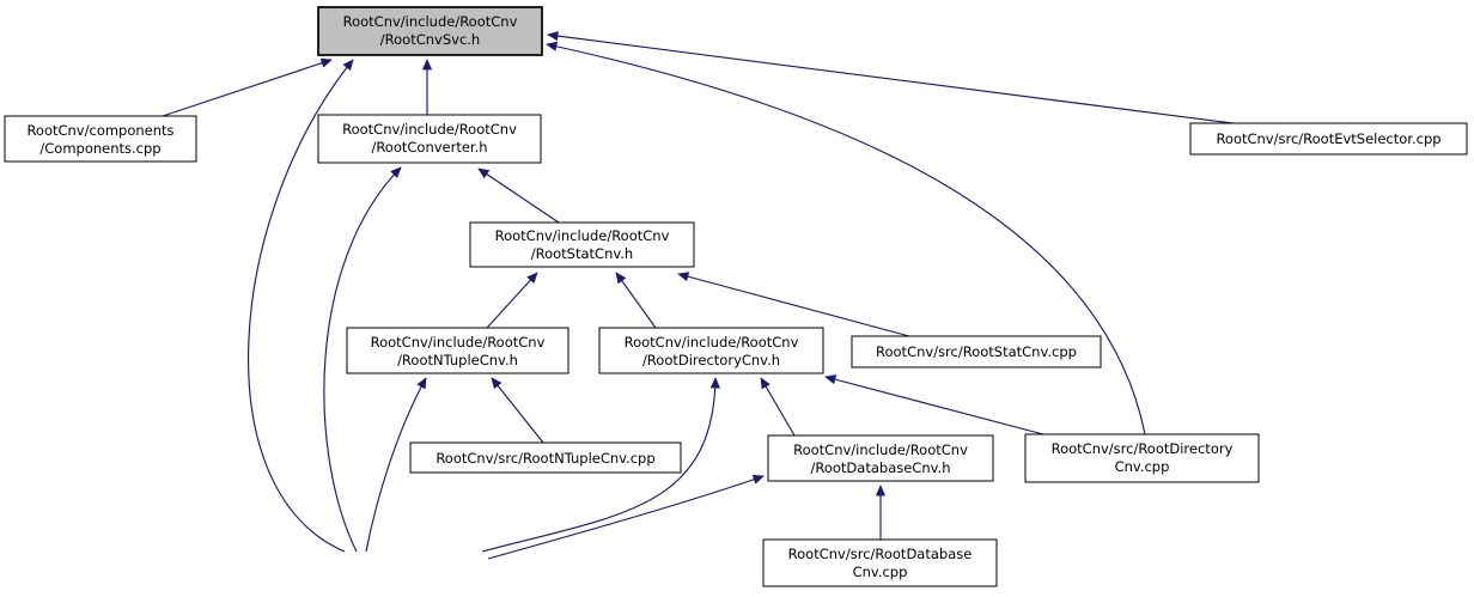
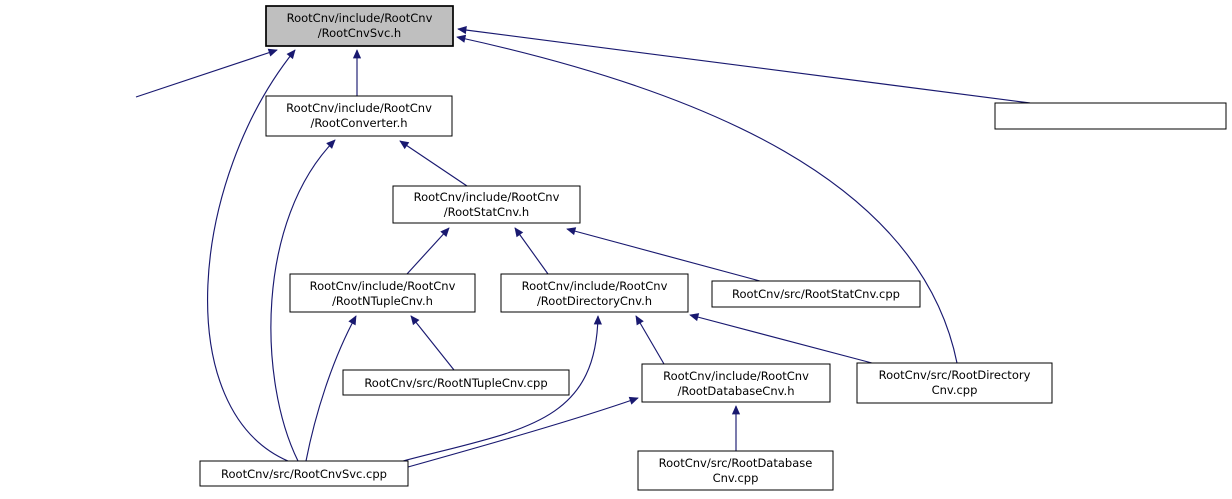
  RootCnv/include/RootCnv
  /RootCnvSvc.h
- RootCnv/components
- /Components.cpp
  RootCnv/include/RootCnv
  /RootConverter.h
- RootCnv/src/RootEvtSelector.cpp
  RootCnv/include/RootCnv
  /RootStatCnv.h
  RootCnv/include/RootCnv
  /RootNTupleCnv.h
  RootCnv/include/RootCnv
  /RootDirectoryCnv.h
  RootCnv/src/RootStatCnv.cpp
  RootCnv/src/RootNTupleCnv.cpp
  RootCnv/include/RootCnv
  /RootDatabaseCnv.h
  RootCnv/src/RootDirectory
  Cnv.cpp
+ RootCnv/src/RootCnvSvc.cpp
  RootCnv/src/RootDatabase
  Cnv.cpp
